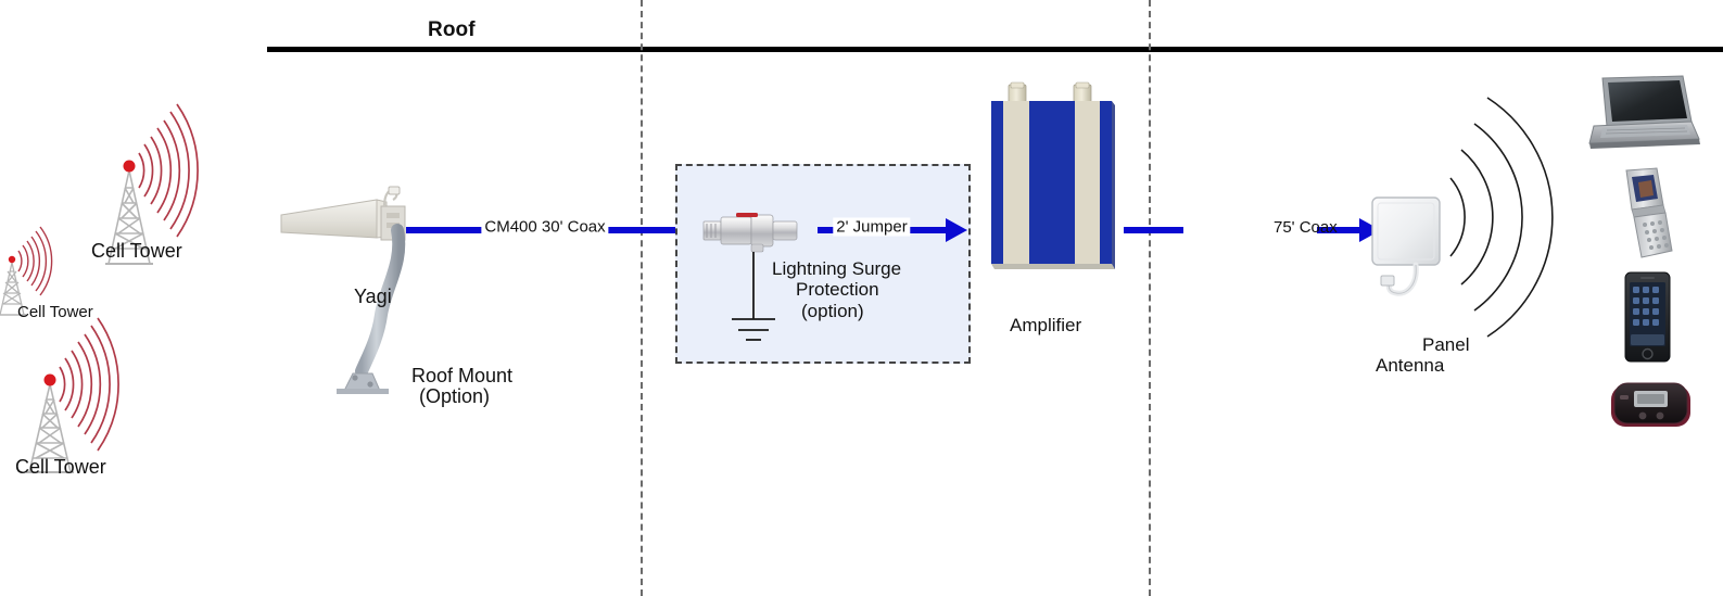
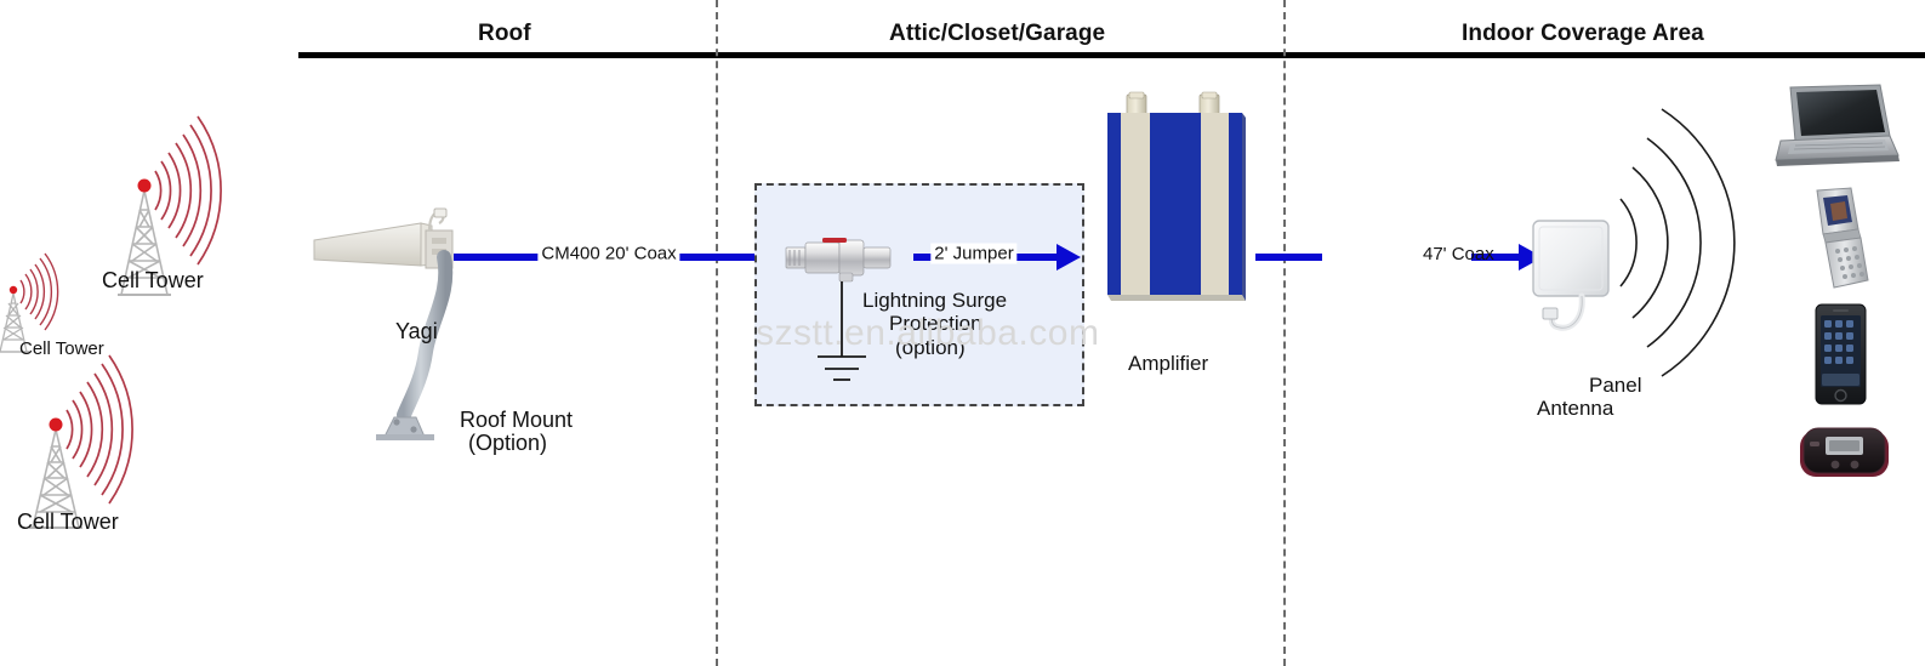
  Roof
+ Attic/Closet/Garage
+ Indoor Coverage Area
  Cell Tower
  Cell Tower
  Cell Tower
  Yagi
  Roof Mount
  (Option)
- CM400 30' Coax
+ CM400 20' Coax
  Lightning Surge
  Protection
  (option)
  2' Jumper
  Amplifier
- 75' Coax
+ 47' Coax
  Panel
  Antenna
+ szstt.en.alibaba.com
